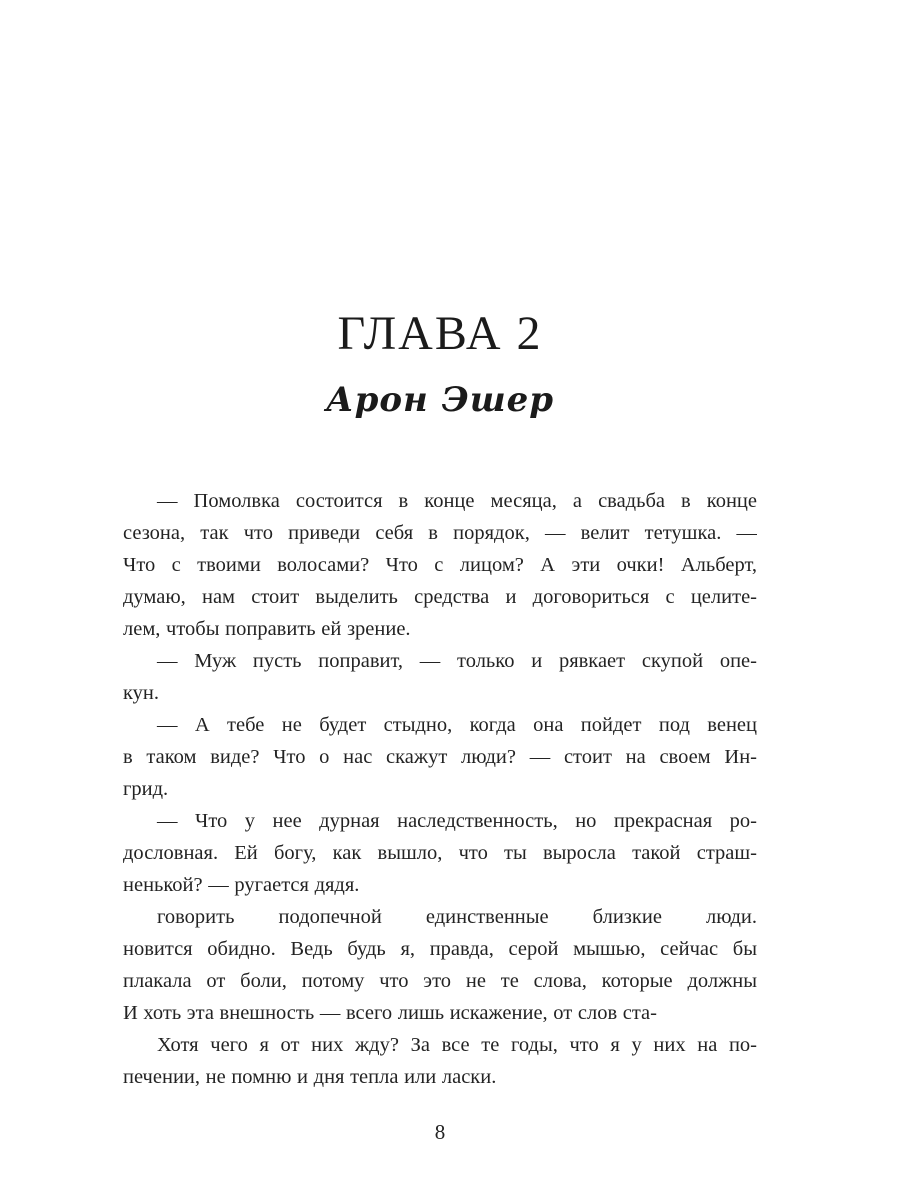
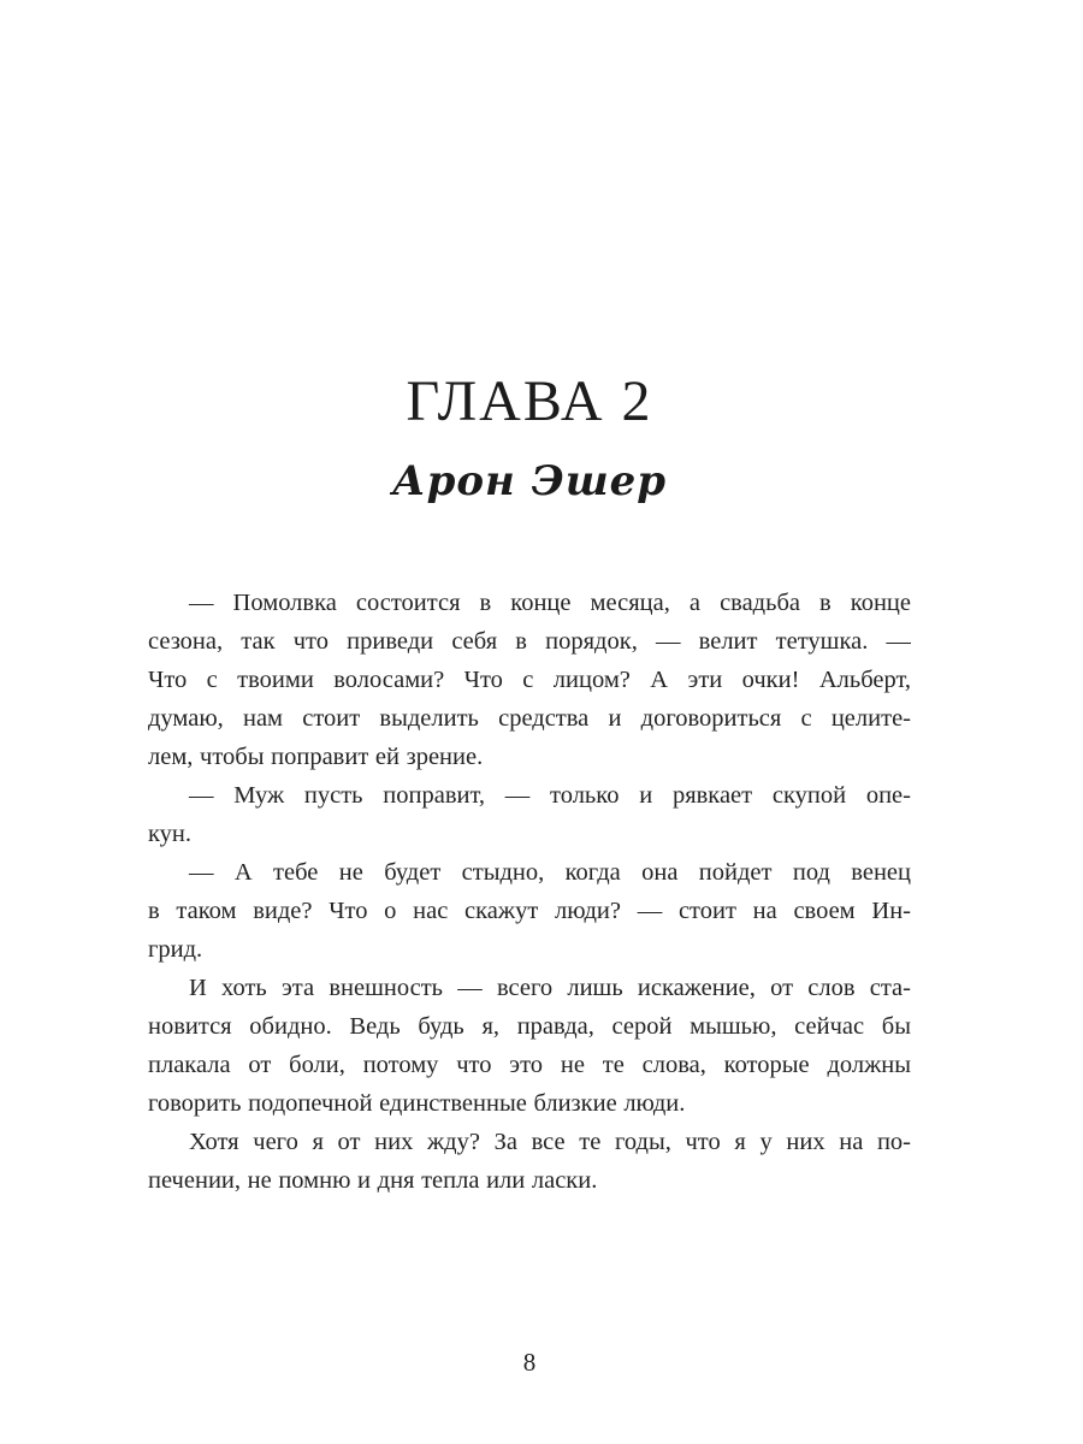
  ГЛАВА 2
  Арон Эшер
  — Помолвка состоится в конце месяца, а свадьба в конце
  сезона, так что приведи себя в порядок, — велит тетушка. —
  Что с твоими волосами? Что с лицом? А эти очки! Альберт,
  думаю, нам стоит выделить средства и договориться с целите-
- лем, чтобы поправить ей зрение.
+ лем, чтобы поправит ей зрение.
  — Муж пусть поправит, — только и рявкает скупой опе-
  кун.
  — А тебе не будет стыдно, когда она пойдет под венец
  в таком виде? Что о нас скажут люди? — стоит на своем Ин-
  грид.
- — Что у нее дурная наследственность, но прекрасная ро-
- дословная. Ей богу, как вышло, что ты выросла такой страш-
- ненькой? — ругается дядя.
- говорить подопечной единственные близкие люди.
+ И хоть эта внешность — всего лишь искажение, от слов ста-
  новится обидно. Ведь будь я, правда, серой мышью, сейчас бы
  плакала от боли, потому что это не те слова, которые должны
- И хоть эта внешность — всего лишь искажение, от слов ста-
+ говорить подопечной единственные близкие люди.
  Хотя чего я от них жду? За все те годы, что я у них на по-
  печении, не помню и дня тепла или ласки.
  8
